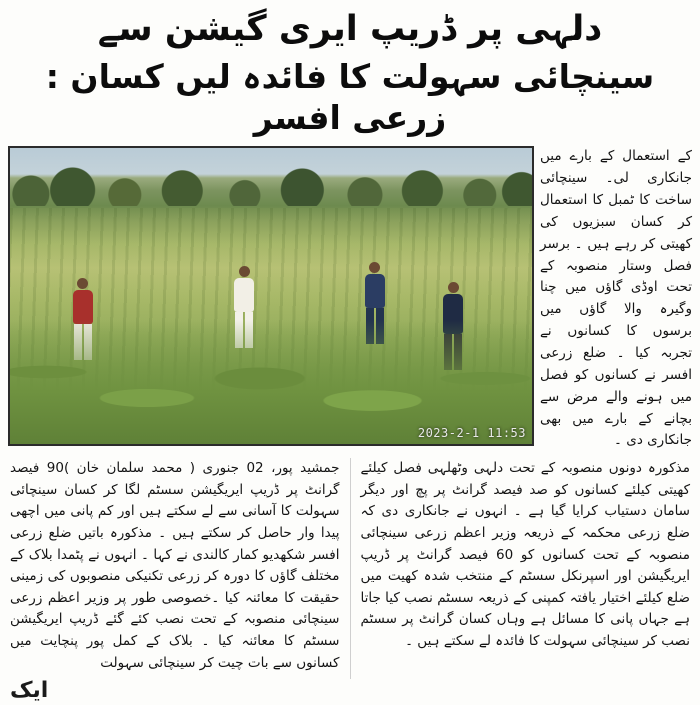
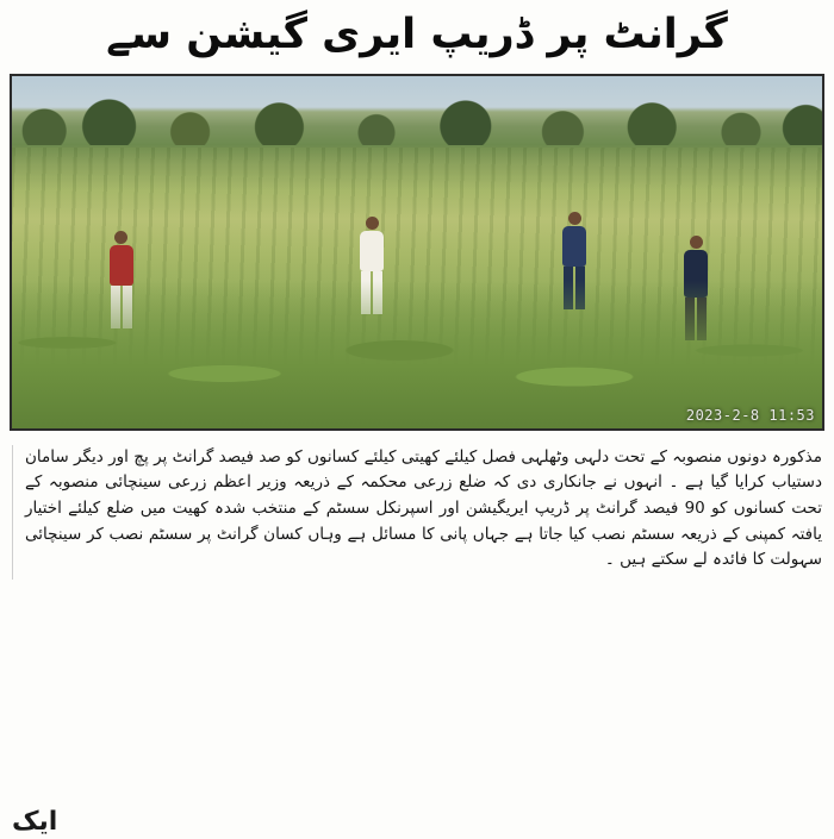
- دلہی پر ڈریپ ایری گیشن سے
+ گرانٹ پر ڈریپ ایری گیشن سے
- سینچائی سہولت کا فائدہ لیں کسان : زرعی افسر
- کے استعمال کے بارے میں جانکاری لی۔ سینچائی ساخت کا ٹمبل کا استعمال کر کسان سبزیوں کی کھیتی کر رہے ہیں ۔ برسر فصل وستار منصوبہ کے تحت اوڈی گاؤں میں چنا وگیرہ والا گاؤں میں برسوں کا کسانوں نے تجربہ کیا ۔ ضلع زرعی افسر نے کسانوں کو فصل میں ہونے والے مرض سے بچانے کے بارے میں بھی جانکاری دی ۔
- 2023-2-1 11:53
+ 2023-2-8 11:53
- جمشید پور، 02 جنوری ( محمد سلمان خان )90 فیصد گرانٹ پر ڈریپ ایریگیشن سسٹم لگا کر کسان سینچائی سہولت کا آسانی سے لے سکتے ہیں اور کم پانی میں اچھی پیدا وار حاصل کر سکتے ہیں ۔ مذکورہ باتیں ضلع زرعی افسر شکھدیو کمار کالندی نے کہا ۔ انہوں نے پٹمدا بلاک کے مختلف گاؤں کا دورہ کر زرعی تکنیکی منصوبوں کی زمینی حقیقت کا معائنہ کیا ۔خصوصی طور پر وزیر اعظم زرعی سینچائی منصوبہ کے تحت نصب کئے گئے ڈریپ ایریگیشن سسٹم کا معائنہ کیا ۔ بلاک کے کمل پور پنچایت میں کسانوں سے بات چیت کر سینچائی سہولت
- مذکورہ دونوں منصوبہ کے تحت دلہی وٹھلہی فصل کیلئے کھیتی کیلئے کسانوں کو صد فیصد گرانٹ پر پچ اور دیگر سامان دستیاب کرایا گیا ہے ۔ انہوں نے جانکاری دی کہ ضلع زرعی محکمہ کے ذریعہ وزیر اعظم زرعی سینچائی منصوبہ کے تحت کسانوں کو 60 فیصد گرانٹ پر ڈریپ ایریگیشن اور اسپرنکل سسٹم کے منتخب شدہ کھیت میں ضلع کیلئے اختیار یافتہ کمپنی کے ذریعہ سسٹم نصب کیا جاتا ہے جہاں پانی کا مسائل ہے وہاں کسان گرانٹ پر سسٹم نصب کر سینچائی سہولت کا فائدہ لے سکتے ہیں ۔
+ مذکورہ دونوں منصوبہ کے تحت دلہی وٹھلہی فصل کیلئے کھیتی کیلئے کسانوں کو صد فیصد گرانٹ پر پچ اور دیگر سامان دستیاب کرایا گیا ہے ۔ انہوں نے جانکاری دی کہ ضلع زرعی محکمہ کے ذریعہ وزیر اعظم زرعی سینچائی منصوبہ کے تحت کسانوں کو 90 فیصد گرانٹ پر ڈریپ ایریگیشن اور اسپرنکل سسٹم کے منتخب شدہ کھیت میں ضلع کیلئے اختیار یافتہ کمپنی کے ذریعہ سسٹم نصب کیا جاتا ہے جہاں پانی کا مسائل ہے وہاں کسان گرانٹ پر سسٹم نصب کر سینچائی سہولت کا فائدہ لے سکتے ہیں ۔
  ایک
